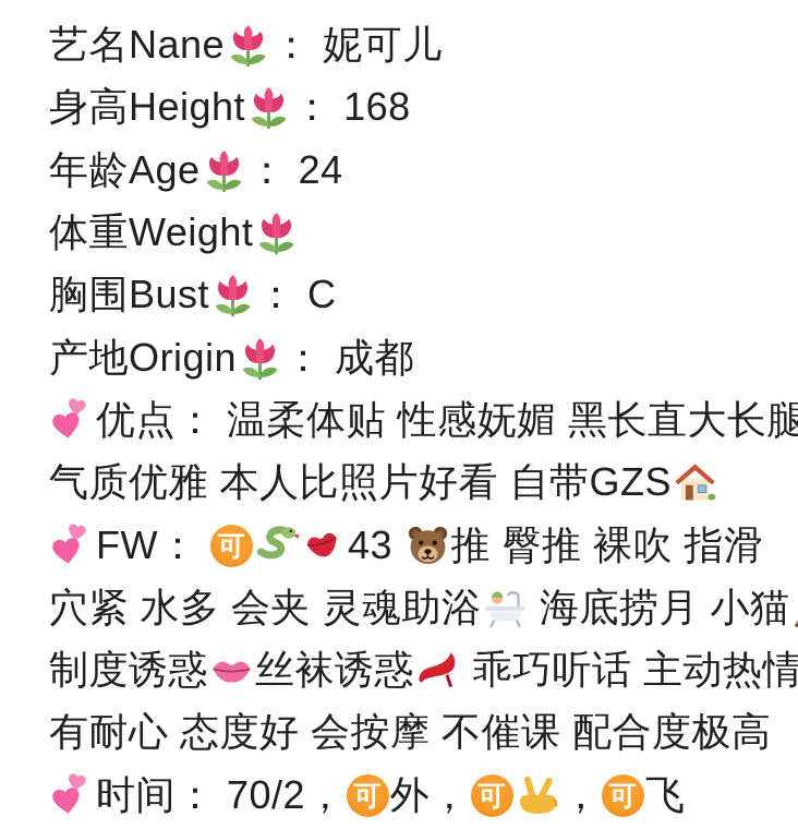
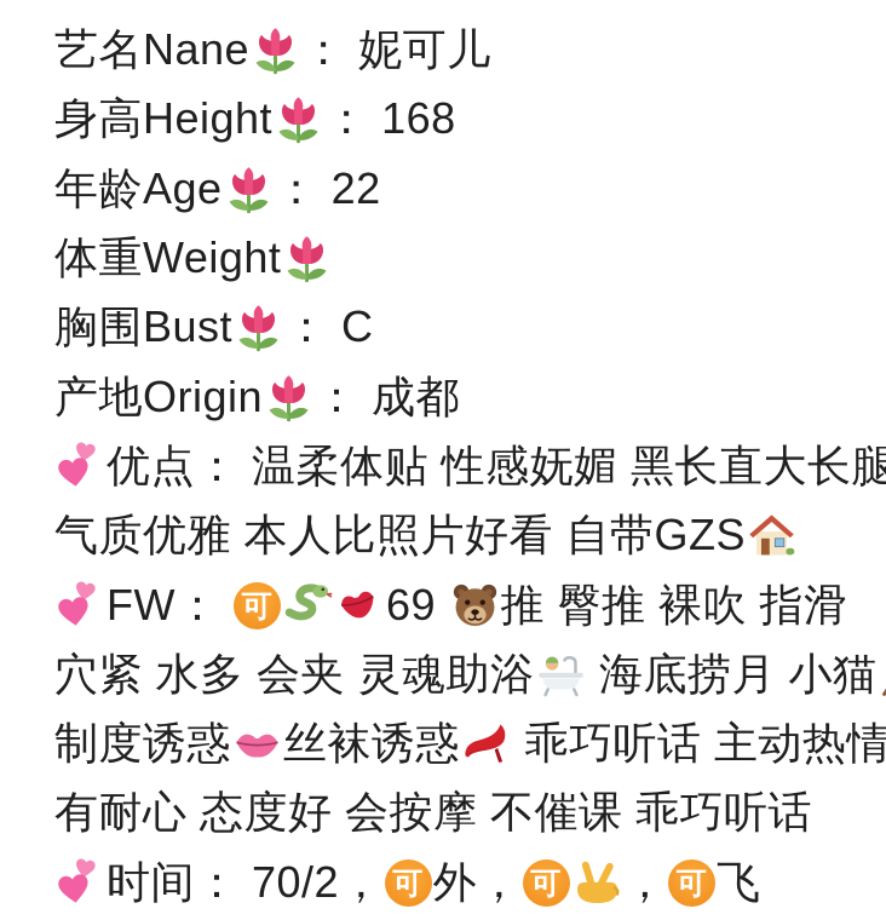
  艺名Nane
  ： 妮可儿
  身高Height
  ： 168
  年龄Age
- ： 24
+ ： 22
  体重Weight
  胸围Bust
  ： C
  产地Origin
  ： 成都
  优点： 温柔体贴 性感妩媚 黑长直大长腿
  气质优雅 本人比照片好看 自带GZS
  FW：
  可
- 43
+ 69
  推 臀推 裸吹 指滑
  穴紧 水多 会夹 灵魂助浴
  海底捞月 小猫
  制度诱惑
  丝袜诱惑
  乖巧听话 主动热情
- 有耐心 态度好 会按摩 不催课 配合度极高
+ 有耐心 态度好 会按摩 不催课 乖巧听话
  时间： 70/2，
  可
  外，
  可
  ，
  可
  飞
